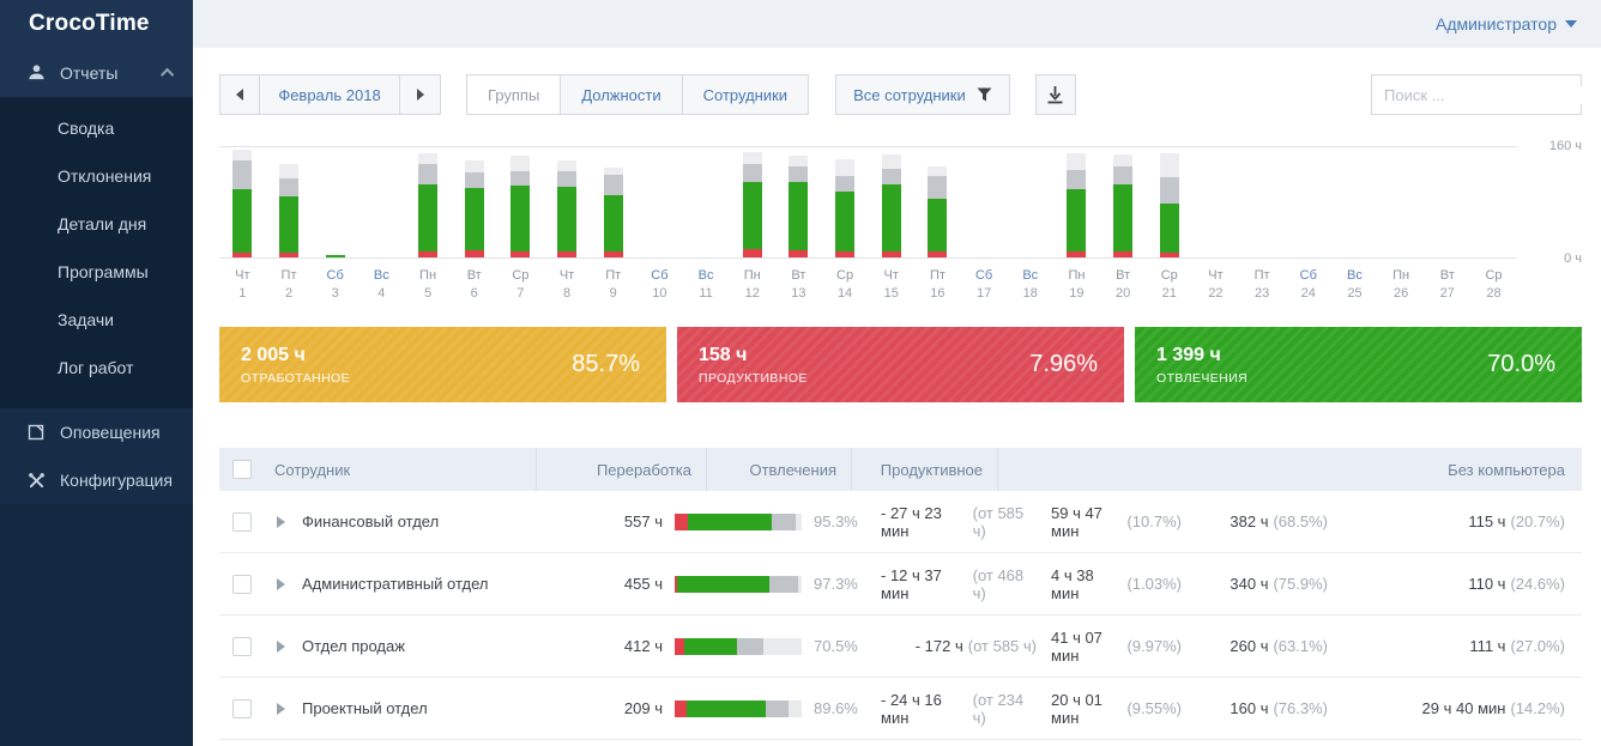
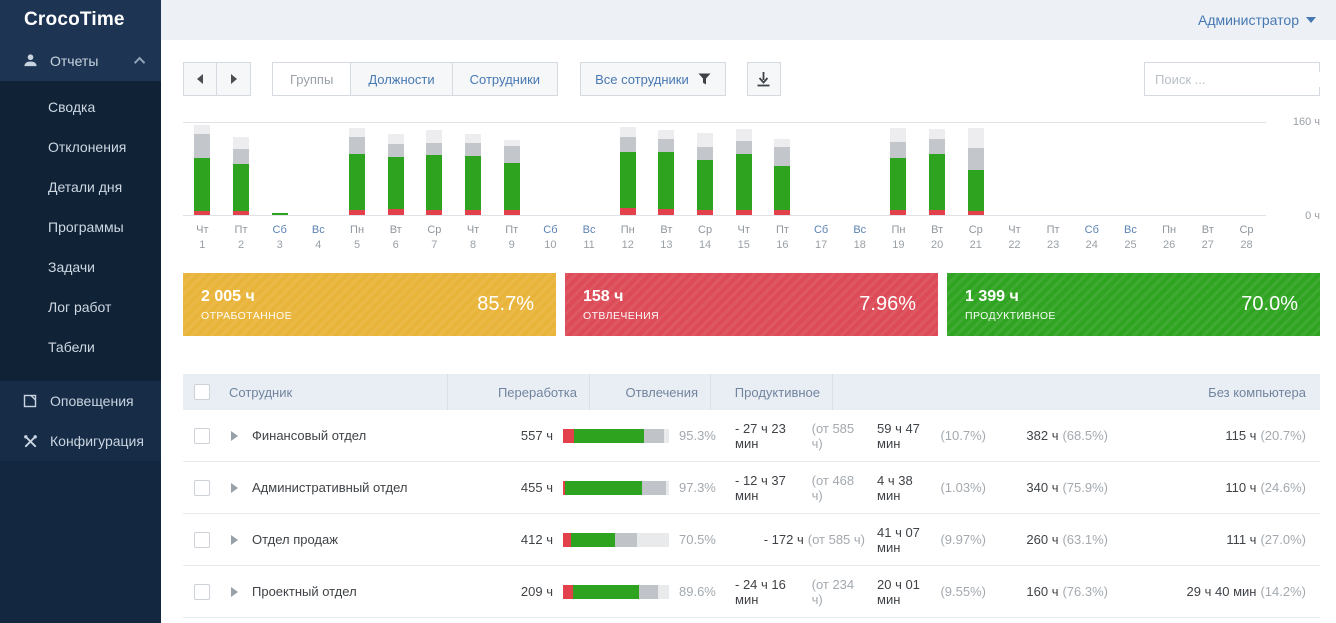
  CrocoTime
  Отчеты
  Сводка
  Отклонения
  Детали дня
  Программы
  Задачи
  Лог работ
+ Табели
  Оповещения
  Конфигурация
  Администратор
- Февраль 2018
  Группы
  Должности
  Сотрудники
  Все сотрудники
  Поиск ...
  Чт
  1
  Пт
  2
  Сб
  3
  Вс
  4
  Пн
  5
  Вт
  6
  Ср
  7
  Чт
  8
  Пт
  9
  Сб
  10
  Вс
  11
  Пн
  12
  Вт
  13
  Ср
  14
  Чт
  15
  Пт
  16
  Сб
  17
  Вс
  18
  Пн
  19
  Вт
  20
  Ср
  21
  Чт
  22
  Пт
  23
  Сб
  24
  Вс
  25
  Пн
  26
  Вт
  27
  Ср
  28
  160 ч
  0 ч
  2 005 ч
  ОТРАБОТАННОЕ
  85.7%
  158 ч
- ПРОДУКТИВНОЕ
+ ОТВЛЕЧЕНИЯ
  7.96%
  1 399 ч
- ОТВЛЕЧЕНИЯ
+ ПРОДУКТИВНОЕ
  70.0%
  Сотрудник
  Переработка
  Отвлечения
  Продуктивное
  Без компьютера
  Финансовый отдел
  557 ч
  95.3%
  - 27 ч 23 мин
  (от 585 ч)
  59 ч 47 мин
  (10.7%)
  382 ч
  (68.5%)
  115 ч
  (20.7%)
  Административный отдел
  455 ч
  97.3%
  - 12 ч 37 мин
  (от 468 ч)
  4 ч 38 мин
  (1.03%)
  340 ч
  (75.9%)
  110 ч
  (24.6%)
  Отдел продаж
  412 ч
  70.5%
  - 172 ч
  (от 585 ч)
  41 ч 07 мин
  (9.97%)
  260 ч
  (63.1%)
  111 ч
  (27.0%)
  Проектный отдел
  209 ч
  89.6%
  - 24 ч 16 мин
  (от 234 ч)
  20 ч 01 мин
  (9.55%)
  160 ч
  (76.3%)
  29 ч 40 мин
  (14.2%)
